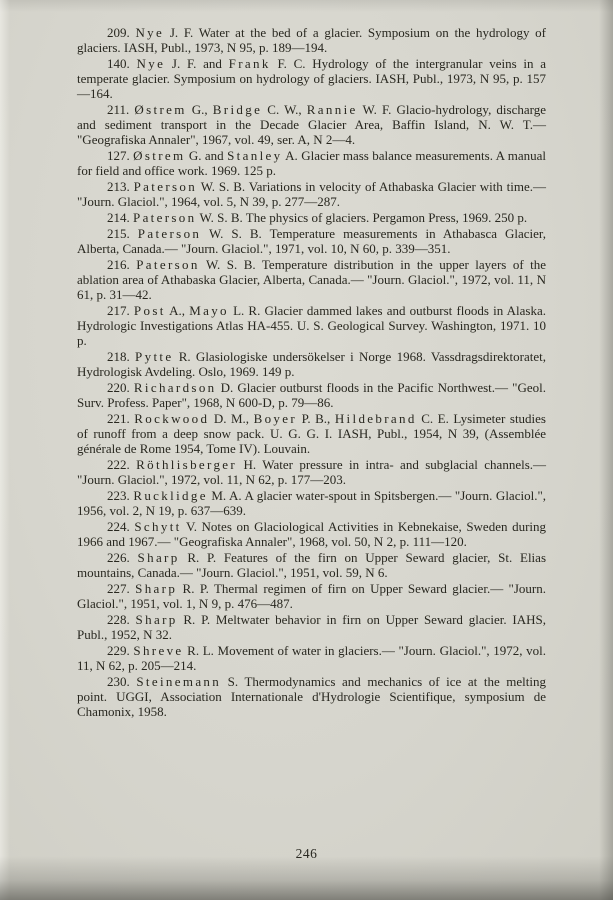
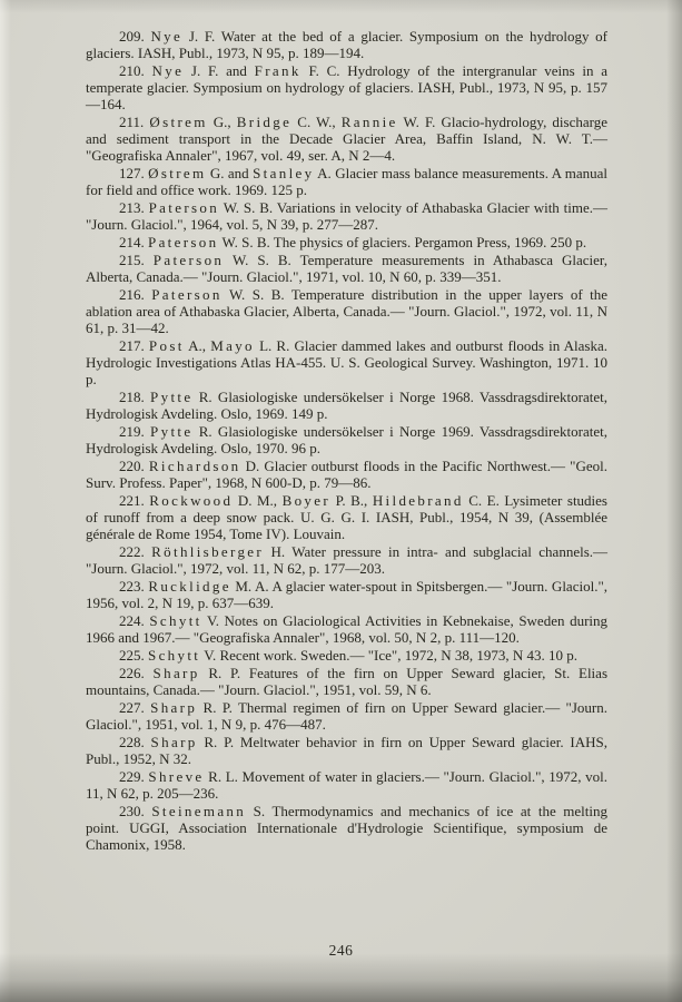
  209. Nye J. F. Water at the bed of a glacier. Symposium on the hydrology of glaciers. IASH, Publ., 1973, N 95, p. 189—194.
- 140. Nye J. F. and Frank F. C. Hydrology of the intergranular veins in a temperate glacier. Symposium on hydrology of glaciers. IASH, Publ., 1973, N 95, p. 157—164.
+ 210. Nye J. F. and Frank F. C. Hydrology of the intergranular veins in a temperate glacier. Symposium on hydrology of glaciers. IASH, Publ., 1973, N 95, p. 157—164.
  211. Østrem G., Bridge C. W., Rannie W. F. Glacio-hydrology, discharge and sediment transport in the Decade Glacier Area, Baffin Island, N. W. T.— "Geografiska Annaler", 1967, vol. 49, ser. A, N 2—4.
  127. Østrem G. and Stanley A. Glacier mass balance measurements. A manual for field and office work. 1969. 125 p.
  213. Paterson W. S. B. Variations in velocity of Athabaska Glacier with time.— "Journ. Glaciol.", 1964, vol. 5, N 39, p. 277—287.
  214. Paterson W. S. B. The physics of glaciers. Pergamon Press, 1969. 250 p.
  215. Paterson W. S. B. Temperature measurements in Athabasca Glacier, Alberta, Canada.— "Journ. Glaciol.", 1971, vol. 10, N 60, p. 339—351.
  216. Paterson W. S. B. Temperature distribution in the upper layers of the ablation area of Athabaska Glacier, Alberta, Canada.— "Journ. Glaciol.", 1972, vol. 11, N 61, p. 31—42.
  217. Post A., Mayo L. R. Glacier dammed lakes and outburst floods in Alaska. Hydrologic Investigations Atlas HA-455. U. S. Geological Survey. Washington, 1971. 10 p.
  218. Pytte R. Glasiologiske undersökelser i Norge 1968. Vassdragsdirektoratet, Hydrologisk Avdeling. Oslo, 1969. 149 p.
+ 219. Pytte R. Glasiologiske undersökelser i Norge 1969. Vassdragsdirektoratet, Hydrologisk Avdeling. Oslo, 1970. 96 p.
  220. Richardson D. Glacier outburst floods in the Pacific Northwest.— "Geol. Surv. Profess. Paper", 1968, N 600-D, p. 79—86.
  221. Rockwood D. M., Boyer P. B., Hildebrand C. E. Lysimeter studies of runoff from a deep snow pack. U. G. G. I. IASH, Publ., 1954, N 39, (Assemblée générale de Rome 1954, Tome IV). Louvain.
  222. Röthlisberger H. Water pressure in intra- and subglacial channels.— "Journ. Glaciol.", 1972, vol. 11, N 62, p. 177—203.
  223. Rucklidge M. A. A glacier water-spout in Spitsbergen.— "Journ. Glaciol.", 1956, vol. 2, N 19, p. 637—639.
  224. Schytt V. Notes on Glaciological Activities in Kebnekaise, Sweden during 1966 and 1967.— "Geografiska Annaler", 1968, vol. 50, N 2, p. 111—120.
+ 225. Schytt V. Recent work. Sweden.— "Ice", 1972, N 38, 1973, N 43. 10 p.
  226. Sharp R. P. Features of the firn on Upper Seward glacier, St. Elias mountains, Canada.— "Journ. Glaciol.", 1951, vol. 59, N 6.
  227. Sharp R. P. Thermal regimen of firn on Upper Seward glacier.— "Journ. Glaciol.", 1951, vol. 1, N 9, p. 476—487.
  228. Sharp R. P. Meltwater behavior in firn on Upper Seward glacier. IAHS, Publ., 1952, N 32.
- 229. Shreve R. L. Movement of water in glaciers.— "Journ. Glaciol.", 1972, vol. 11, N 62, p. 205—214.
+ 229. Shreve R. L. Movement of water in glaciers.— "Journ. Glaciol.", 1972, vol. 11, N 62, p. 205—236.
  230. Steinemann S. Thermodynamics and mechanics of ice at the melting point. UGGI, Association Internationale d'Hydrologie Scientifique, symposium de Chamonix, 1958.
  246
